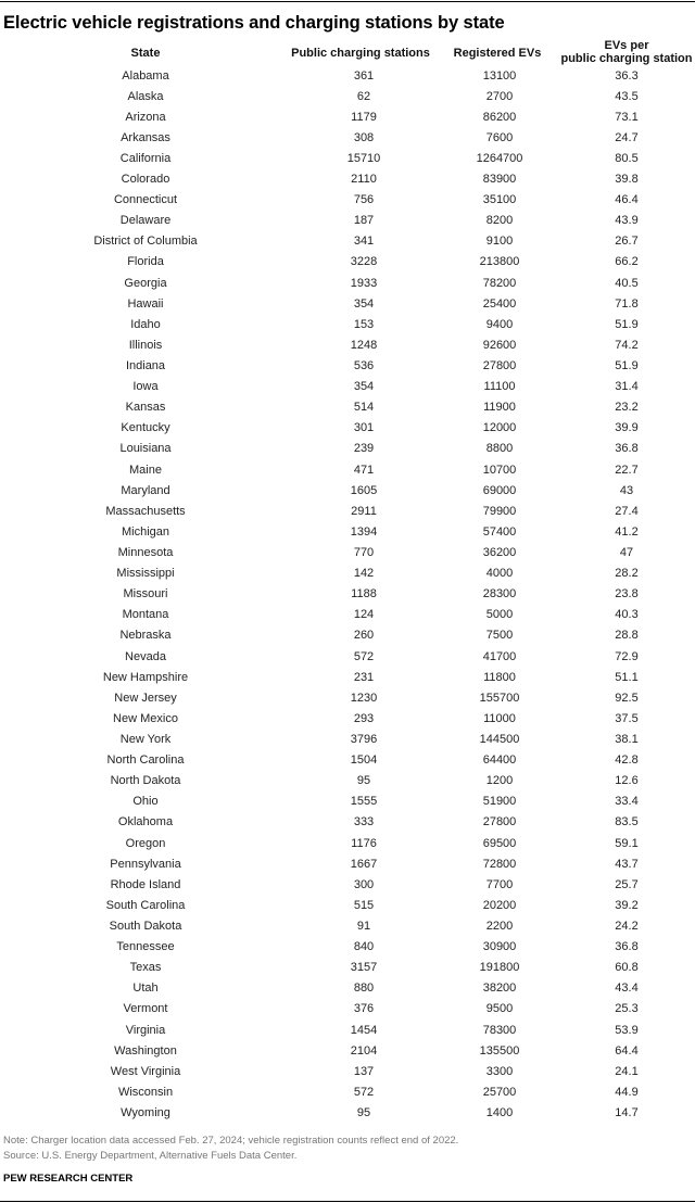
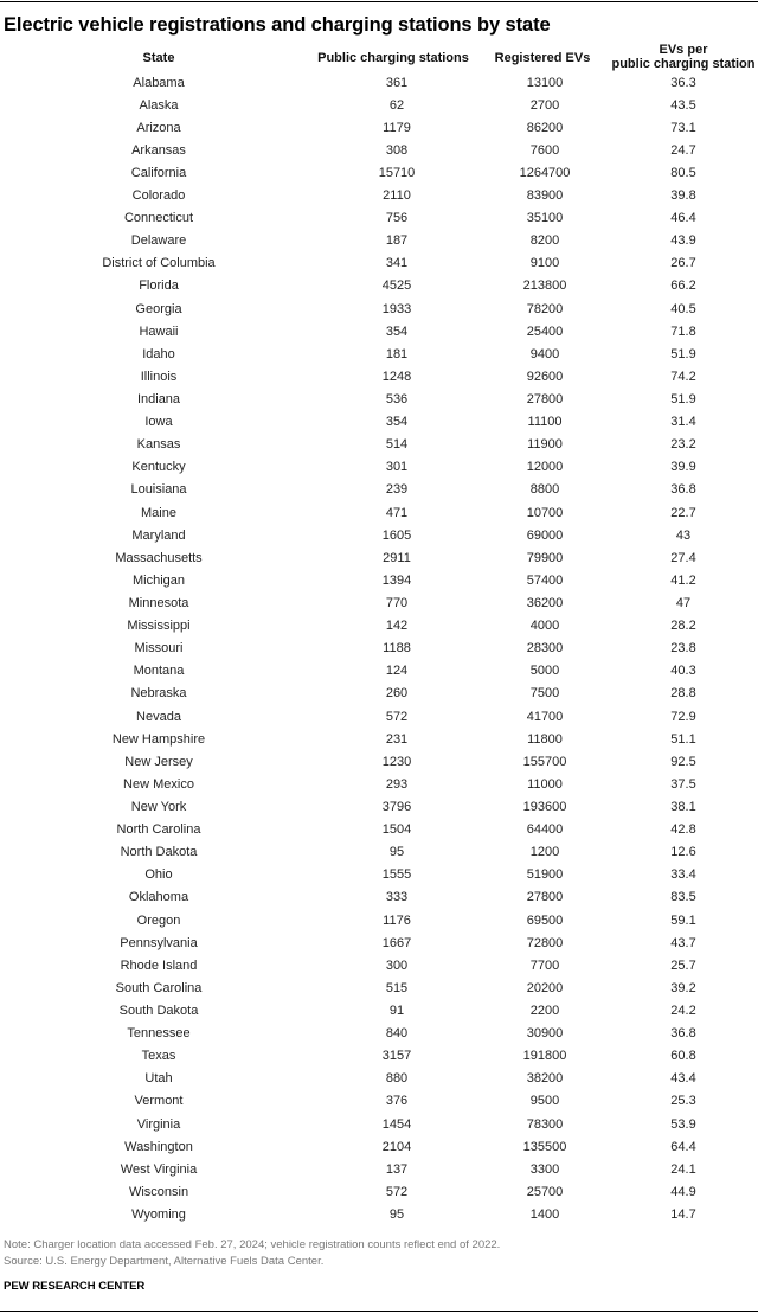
  Electric vehicle registrations and charging stations by state
  State
  Public charging stations
  Registered EVs
  EVs per
  public charging station
  Alabama
  361
  13100
  36.3
  Alaska
  62
  2700
  43.5
  Arizona
  1179
  86200
  73.1
  Arkansas
  308
  7600
  24.7
  California
  15710
  1264700
  80.5
  Colorado
  2110
  83900
  39.8
  Connecticut
  756
  35100
  46.4
  Delaware
  187
  8200
  43.9
  District of Columbia
  341
  9100
  26.7
  Florida
- 3228
+ 4525
  213800
  66.2
  Georgia
  1933
  78200
  40.5
  Hawaii
  354
  25400
  71.8
  Idaho
- 153
+ 181
  9400
  51.9
  Illinois
  1248
  92600
  74.2
  Indiana
  536
  27800
  51.9
  Iowa
  354
  11100
  31.4
  Kansas
  514
  11900
  23.2
  Kentucky
  301
  12000
  39.9
  Louisiana
  239
  8800
  36.8
  Maine
  471
  10700
  22.7
  Maryland
  1605
  69000
  43
  Massachusetts
  2911
  79900
  27.4
  Michigan
  1394
  57400
  41.2
  Minnesota
  770
  36200
  47
  Mississippi
  142
  4000
  28.2
  Missouri
  1188
  28300
  23.8
  Montana
  124
  5000
  40.3
  Nebraska
  260
  7500
  28.8
  Nevada
  572
  41700
  72.9
  New Hampshire
  231
  11800
  51.1
  New Jersey
  1230
  155700
  92.5
  New Mexico
  293
  11000
  37.5
  New York
  3796
- 144500
+ 193600
  38.1
  North Carolina
  1504
  64400
  42.8
  North Dakota
  95
  1200
  12.6
  Ohio
  1555
  51900
  33.4
  Oklahoma
  333
  27800
  83.5
  Oregon
  1176
  69500
  59.1
  Pennsylvania
  1667
  72800
  43.7
  Rhode Island
  300
  7700
  25.7
  South Carolina
  515
  20200
  39.2
  South Dakota
  91
  2200
  24.2
  Tennessee
  840
  30900
  36.8
  Texas
  3157
  191800
  60.8
  Utah
  880
  38200
  43.4
  Vermont
  376
  9500
  25.3
  Virginia
  1454
  78300
  53.9
  Washington
  2104
  135500
  64.4
  West Virginia
  137
  3300
  24.1
  Wisconsin
  572
  25700
  44.9
  Wyoming
  95
  1400
  14.7
  Note: Charger location data accessed Feb. 27, 2024; vehicle registration counts reflect end of 2022.
  Source: U.S. Energy Department, Alternative Fuels Data Center.
  PEW RESEARCH CENTER
